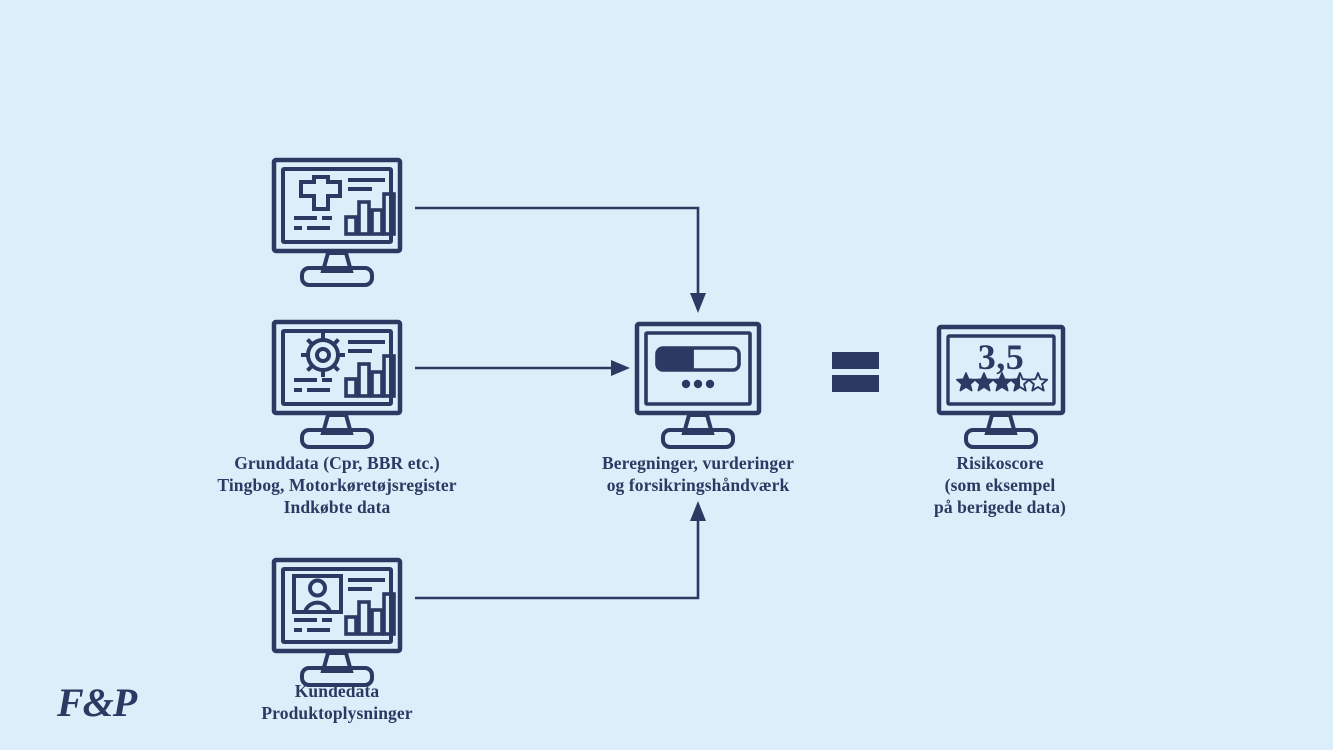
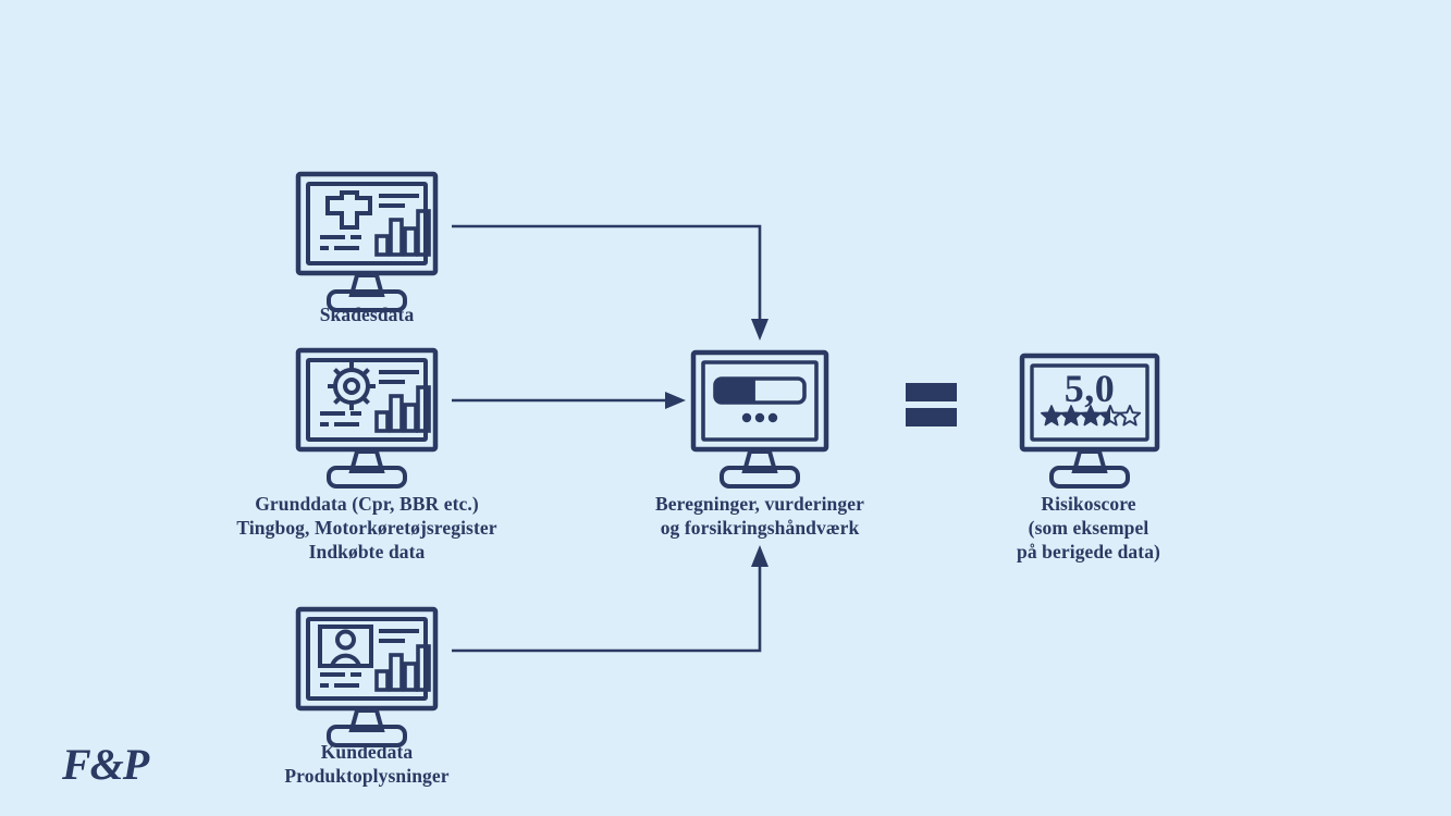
+ Skadesdata
  Grunddata (Cpr, BBR etc.)
  Tingbog, Motorkøretøjsregister
  Indkøbte data
  Kundedata
  Produktoplysninger
  Beregninger, vurderinger
  og forsikringshåndværk
- 3,5
+ 5,0
  Risikoscore
  (som eksempel
  på berigede data)
  F&P
